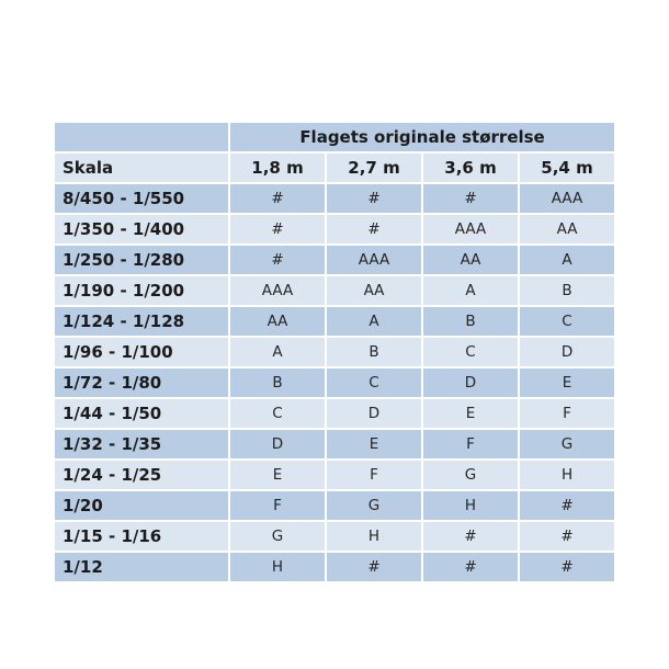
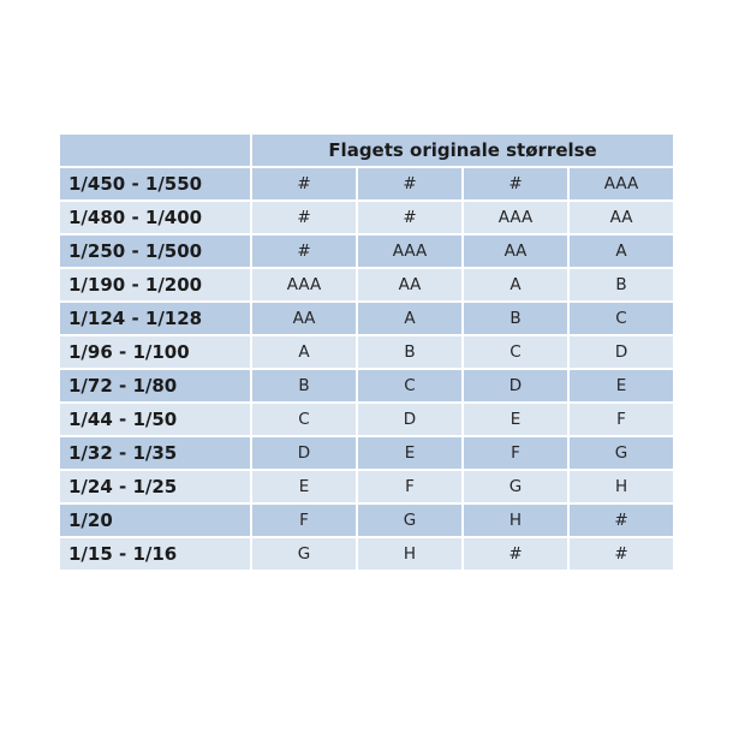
  	Flagets originale størrelse
- Skala	1,8 m	2,7 m	3,6 m	5,4 m
- 8/450 - 1/550	#	#	#	AAA
+ 1/450 - 1/550	#	#	#	AAA
- 1/350 - 1/400	#	#	AAA	AA
+ 1/480 - 1/400	#	#	AAA	AA
- 1/250 - 1/280	#	AAA	AA	A
+ 1/250 - 1/500	#	AAA	AA	A
  1/190 - 1/200	AAA	AA	A	B
  1/124 - 1/128	AA	A	B	C
  1/96 - 1/100	A	B	C	D
  1/72 - 1/80	B	C	D	E
  1/44 - 1/50	C	D	E	F
  1/32 - 1/35	D	E	F	G
  1/24 - 1/25	E	F	G	H
  1/20	F	G	H	#
  1/15 - 1/16	G	H	#	#
- 1/12	H	#	#	#
